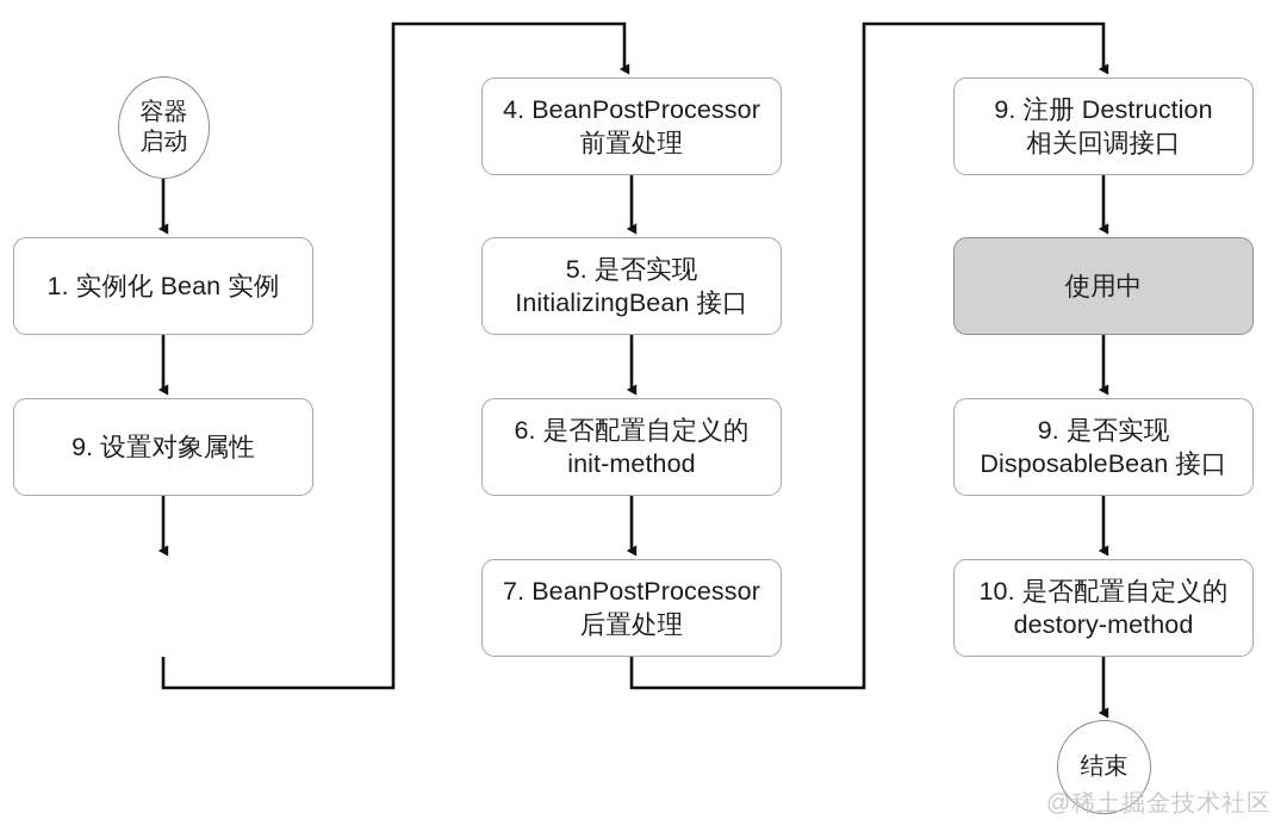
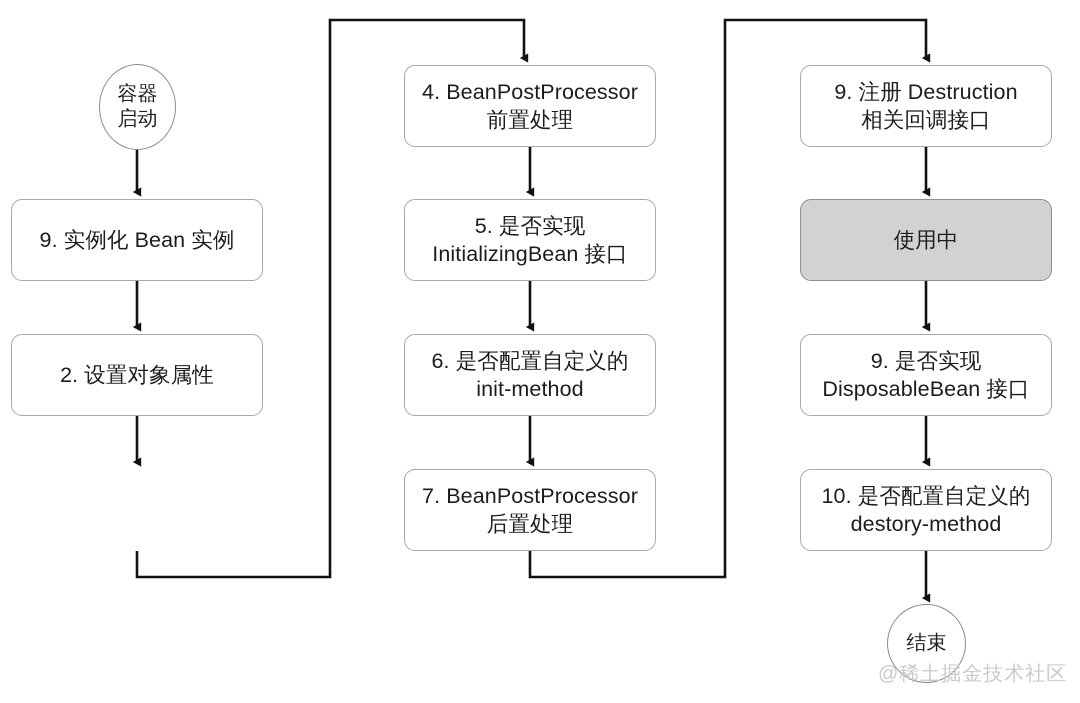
  容器
  启动
- 1. 实例化 Bean 实例
+ 9. 实例化 Bean 实例
- 9. 设置对象属性
+ 2. 设置对象属性
  4. BeanPostProcessor
  前置处理
  5. 是否实现
  InitializingBean 接口
  6. 是否配置自定义的
  init-method
  7. BeanPostProcessor
  后置处理
  9. 注册 Destruction
  相关回调接口
  使用中
  9. 是否实现
  DisposableBean 接口
  10. 是否配置自定义的
  destory-method
  结束
  @稀土掘金技术社区
